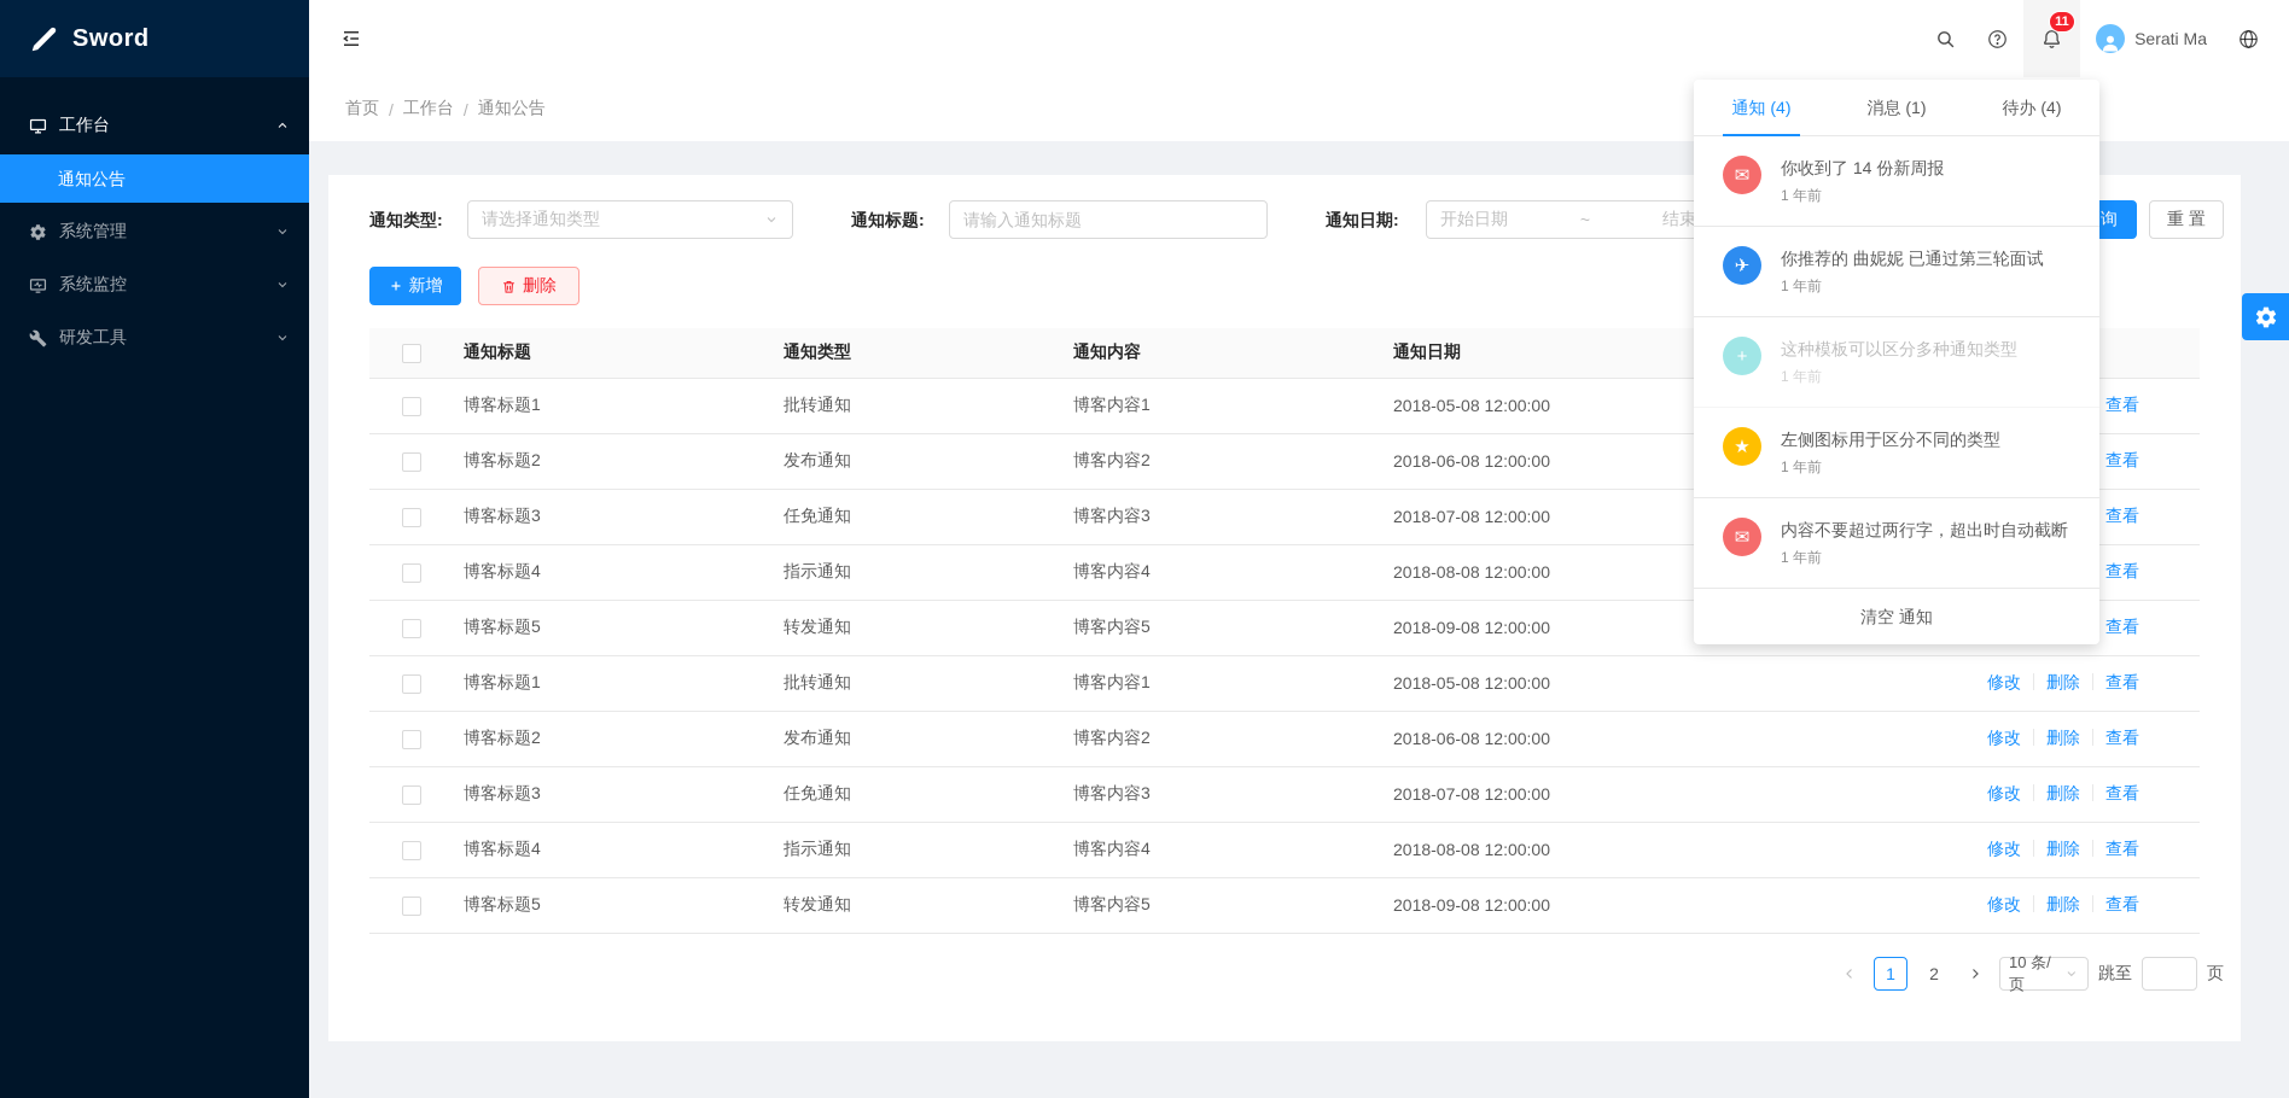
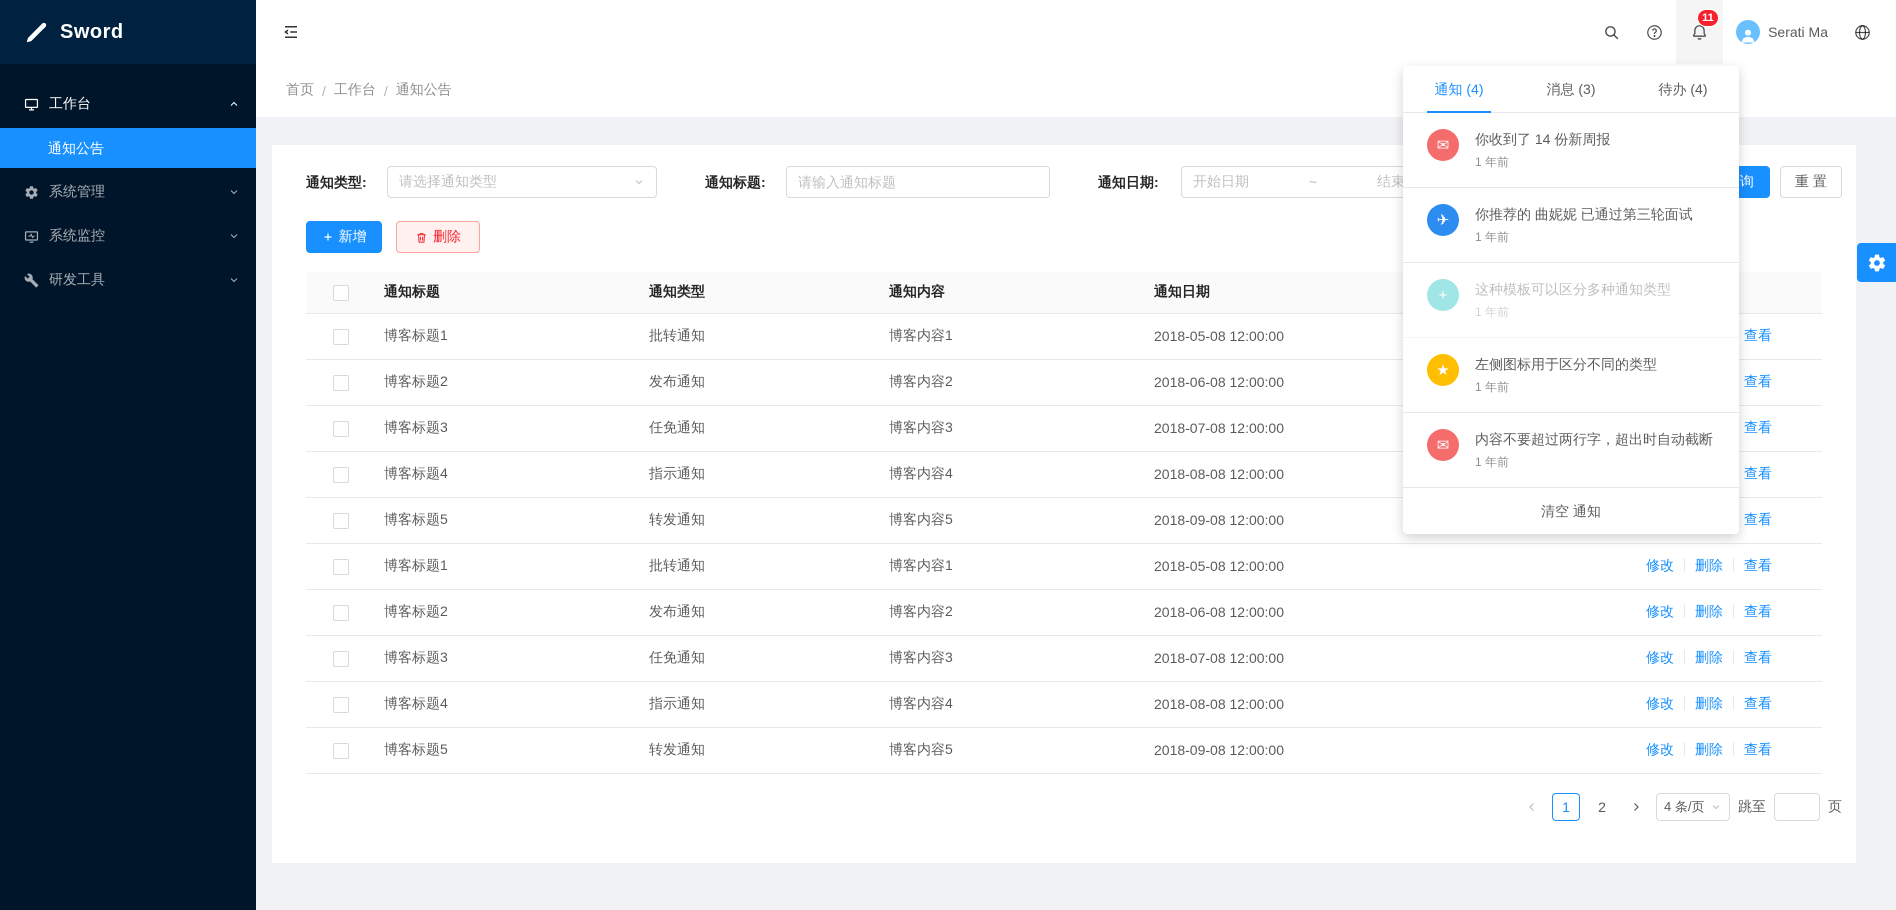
  Sword
  工作台
  通知公告
  系统管理
  系统监控
  研发工具
  11
  Serati Ma
  首页
  /
  工作台
  /
  通知公告
  通知类型:
  请选择通知类型
  通知标题:
  请输入通知标题
  通知日期:
  开始日期
  ~
  重 置
  新增
  删除
  	通知标题	通知类型	通知内容	通知日期
  	博客标题1	批转通知	博客内容1	2018-05-08 12:00:00	查看
  	博客标题2	发布通知	博客内容2	2018-06-08 12:00:00	查看
  	博客标题3	任免通知	博客内容3	2018-07-08 12:00:00	查看
  	博客标题4	指示通知	博客内容4	2018-08-08 12:00:00	查看
  	博客标题5	转发通知	博客内容5	2018-09-08 12:00:00	查看
  	博客标题1	批转通知	博客内容1	2018-05-08 12:00:00	修改 删除 查看
  	博客标题2	发布通知	博客内容2	2018-06-08 12:00:00	修改 删除 查看
  	博客标题3	任免通知	博客内容3	2018-07-08 12:00:00	修改 删除 查看
  	博客标题4	指示通知	博客内容4	2018-08-08 12:00:00	修改 删除 查看
  	博客标题5	转发通知	博客内容5	2018-09-08 12:00:00	修改 删除 查看
  1
  2
- 10 条/页
+ 4 条/页
  跳至
  页
  通知 (4)
- 消息 (1)
+ 消息 (3)
  待办 (4)
  ✉
  你收到了 14 份新周报
  1 年前
  ✈
  你推荐的 曲妮妮 已通过第三轮面试
  1 年前
  +
  这种模板可以区分多种通知类型
  1 年前
  ★
  左侧图标用于区分不同的类型
  1 年前
  ✉
  内容不要超过两行字，超出时自动截断
  1 年前
  清空 通知
